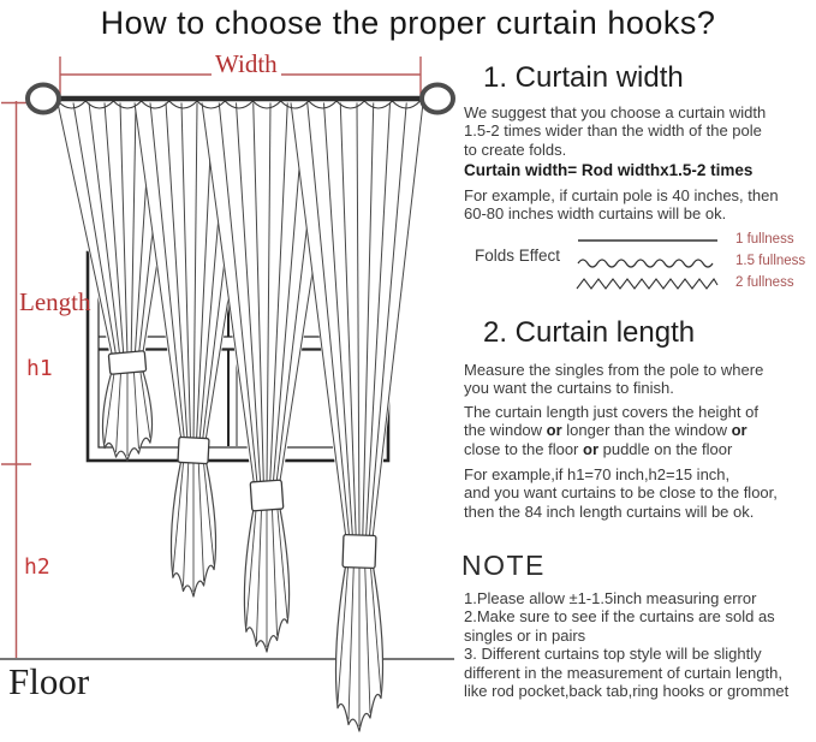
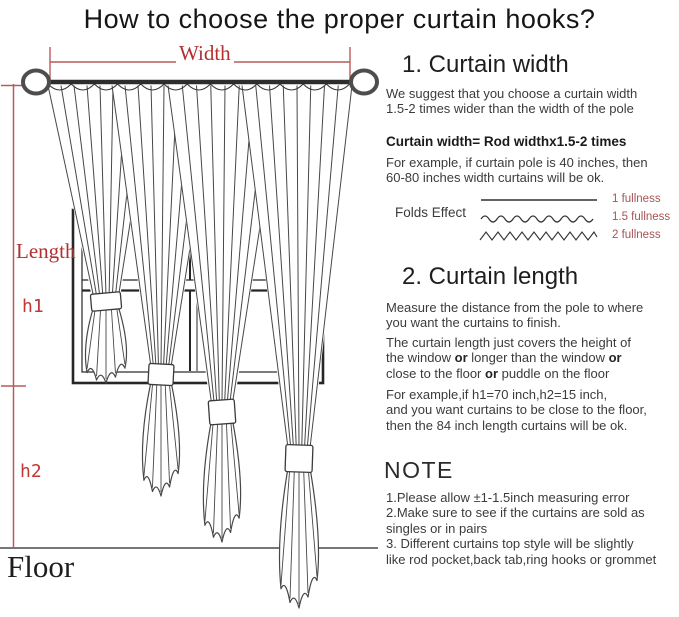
  How to choose the proper curtain hooks?
  Width
  Length
  h1
  h2
  Floor
  1. Curtain width
  We suggest that you choose a curtain width
  1.5-2 times wider than the width of the pole
- to create folds.
  Curtain width= Rod widthx1.5-2 times
  For example, if curtain pole is 40 inches, then
  60-80 inches width curtains will be ok.
  Folds Effect
  1 fullness
  1.5 fullness
  2 fullness
  2. Curtain length
- Measure the singles from the pole to where
+ Measure the distance from the pole to where
  you want the curtains to finish.
  The curtain length just covers the height of
  the window or longer than the window or
  close to the floor or puddle on the floor
  For example,if h1=70 inch,h2=15 inch,
  and you want curtains to be close to the floor,
  then the 84 inch length curtains will be ok.
  NOTE
  1.Please allow ±1-1.5inch measuring error
  2.Make sure to see if the curtains are sold as
  singles or in pairs
  3. Different curtains top style will be slightly
- different in the measurement of curtain length,
  like rod pocket,back tab,ring hooks or grommet
